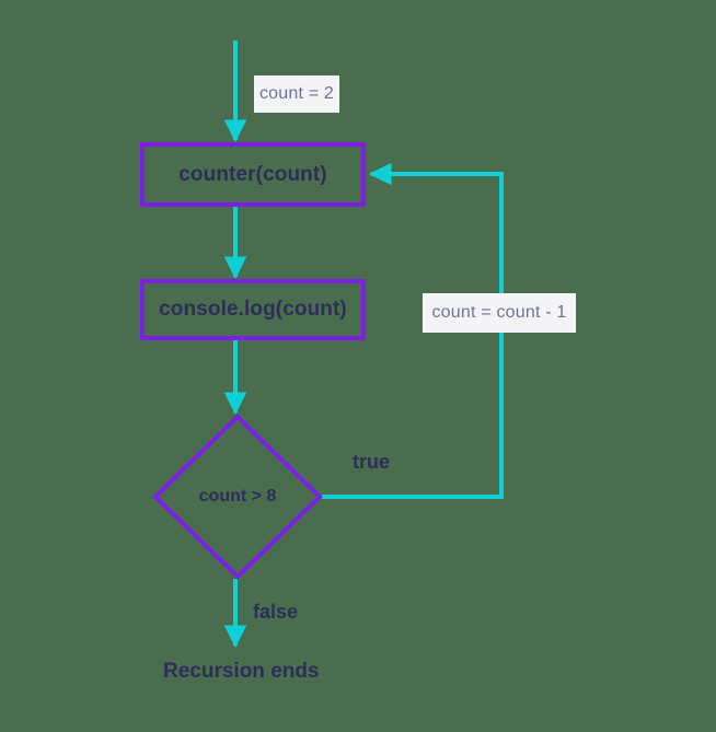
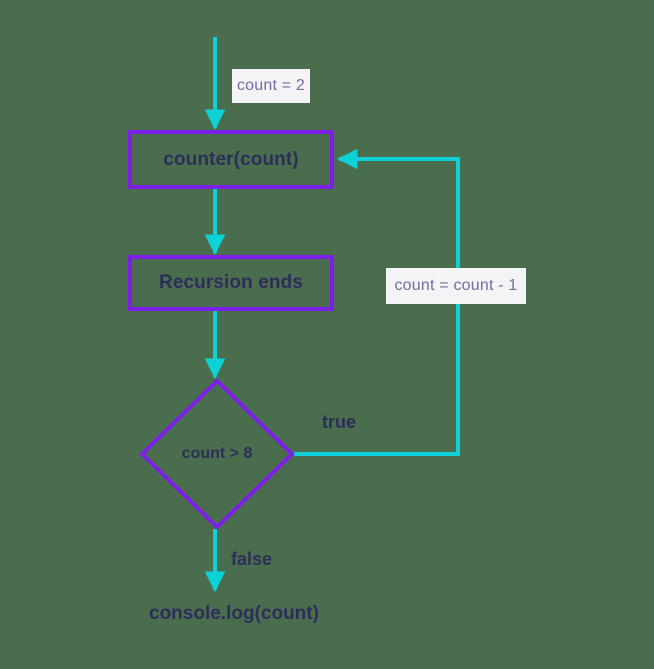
  counter(count)
- console.log(count)
+ Recursion ends
  count > 8
  count = 2
  count = count - 1
  true
  false
- Recursion ends
+ console.log(count)
